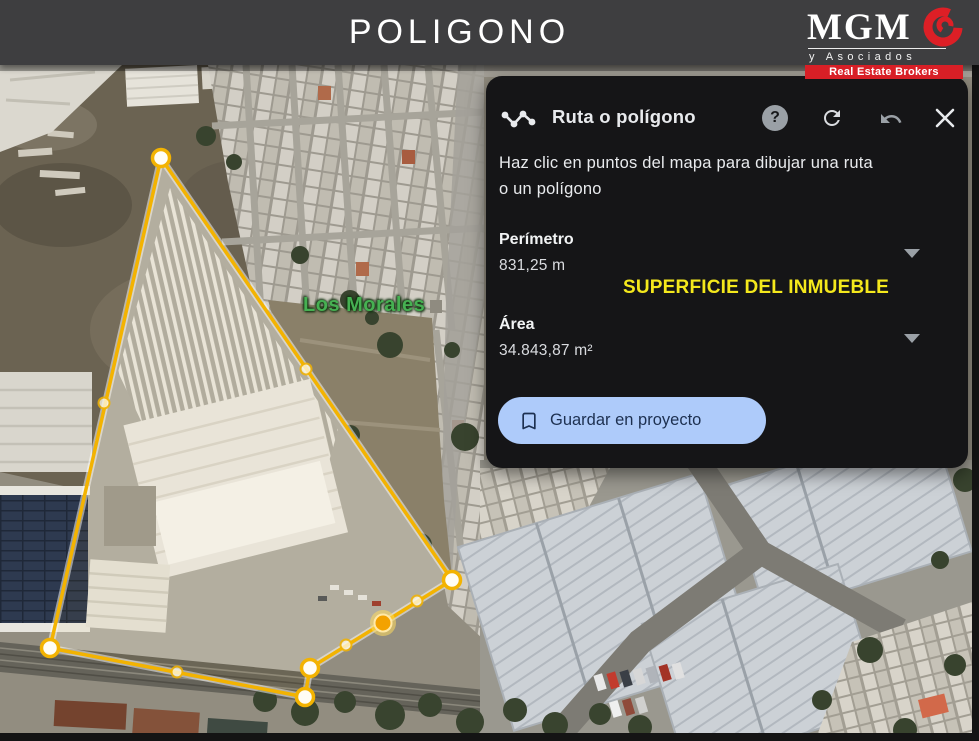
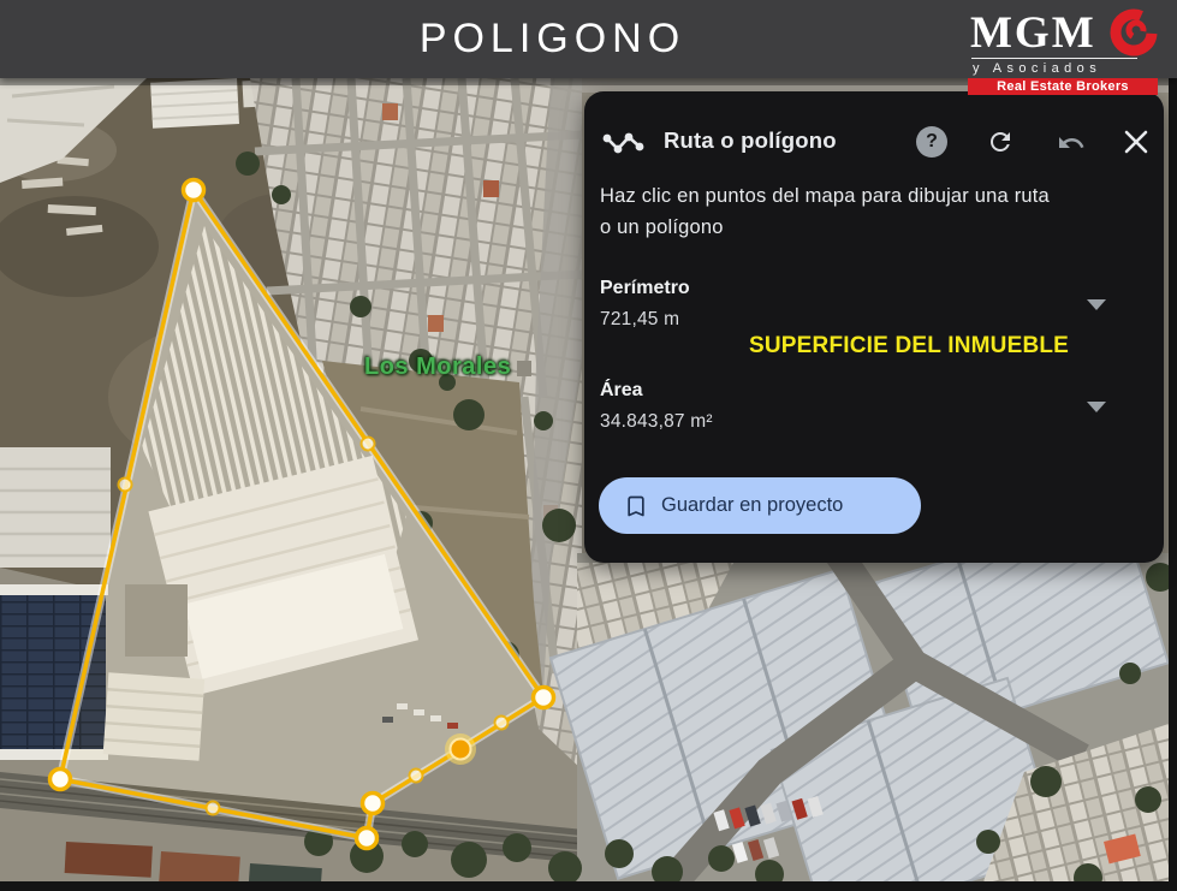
  Los Morales
  POLIGONO
  MGM
  y Asociados
  Real Estate Brokers
  Ruta o polígono
  ?
  Haz clic en puntos del mapa para dibujar una ruta
  o un polígono
  Perímetro
- 831,25 m
+ 721,45 m
  SUPERFICIE DEL INMUEBLE
  Área
  34.843,87 m²
  Guardar en proyecto
